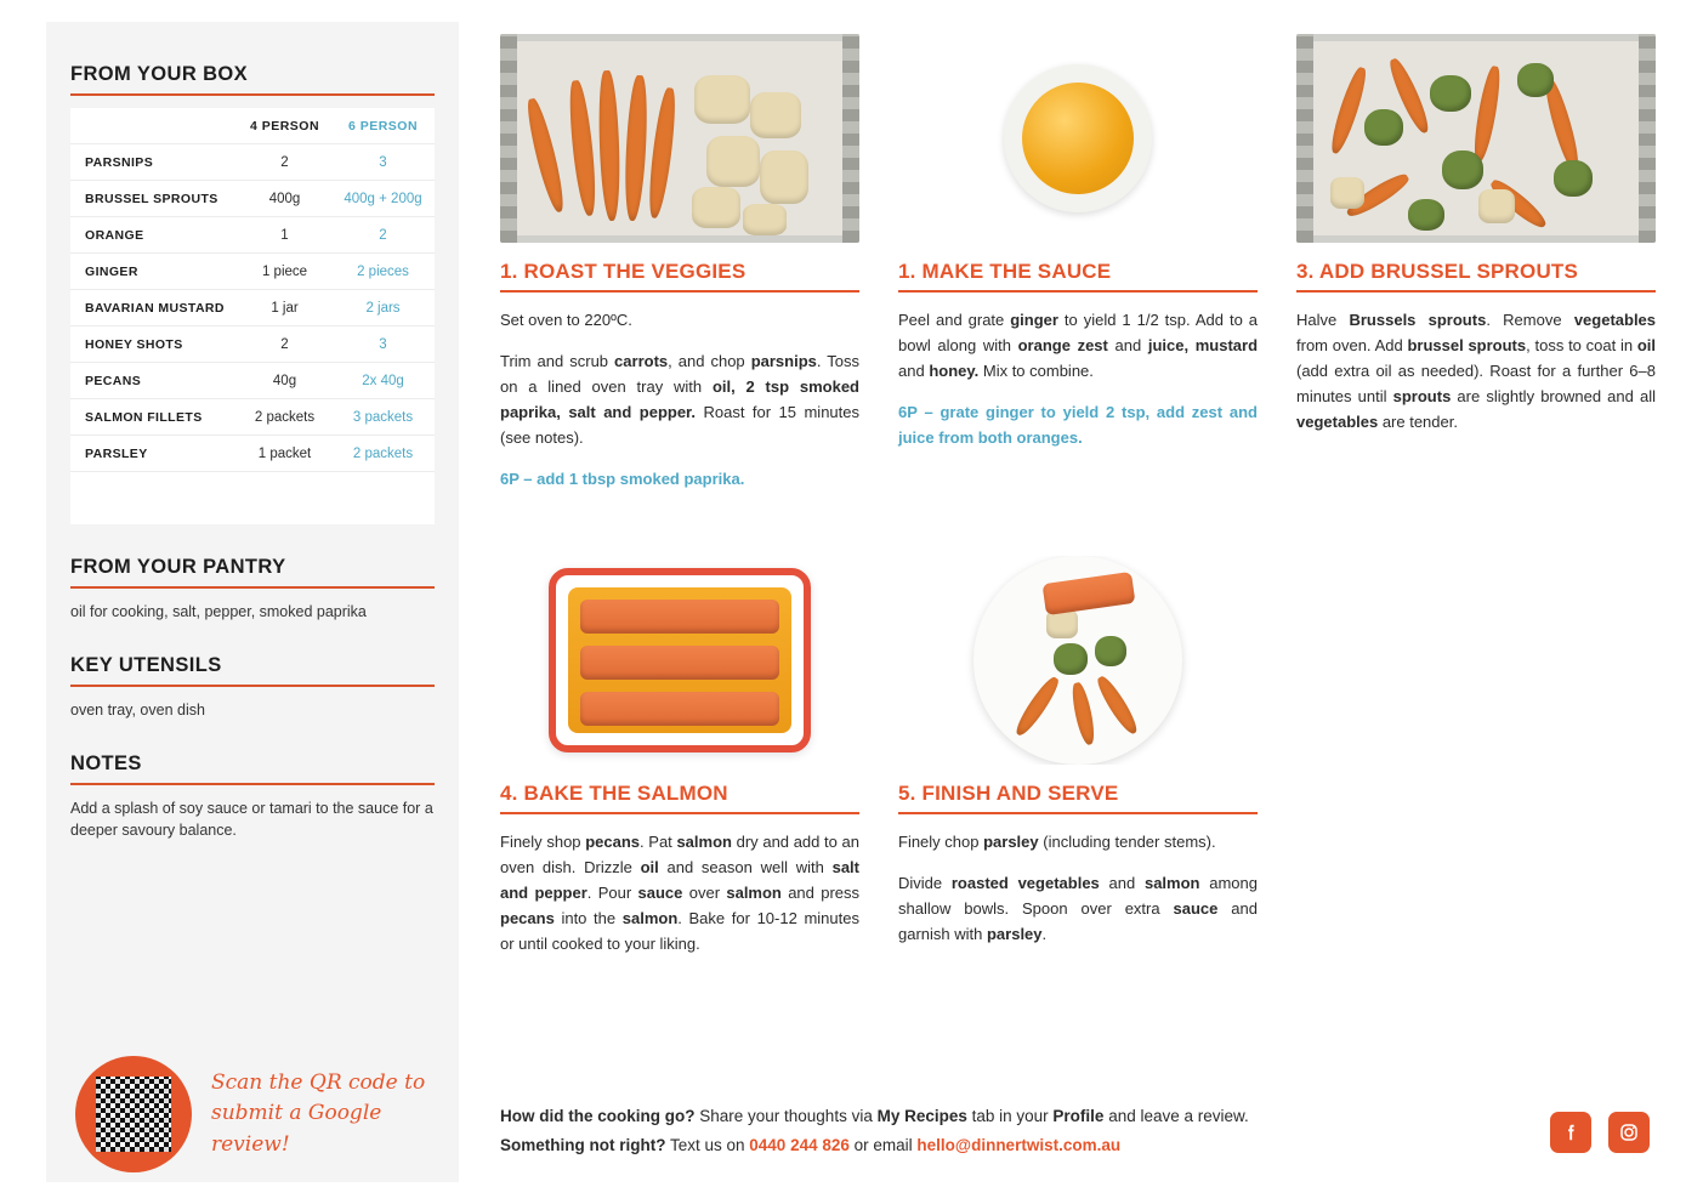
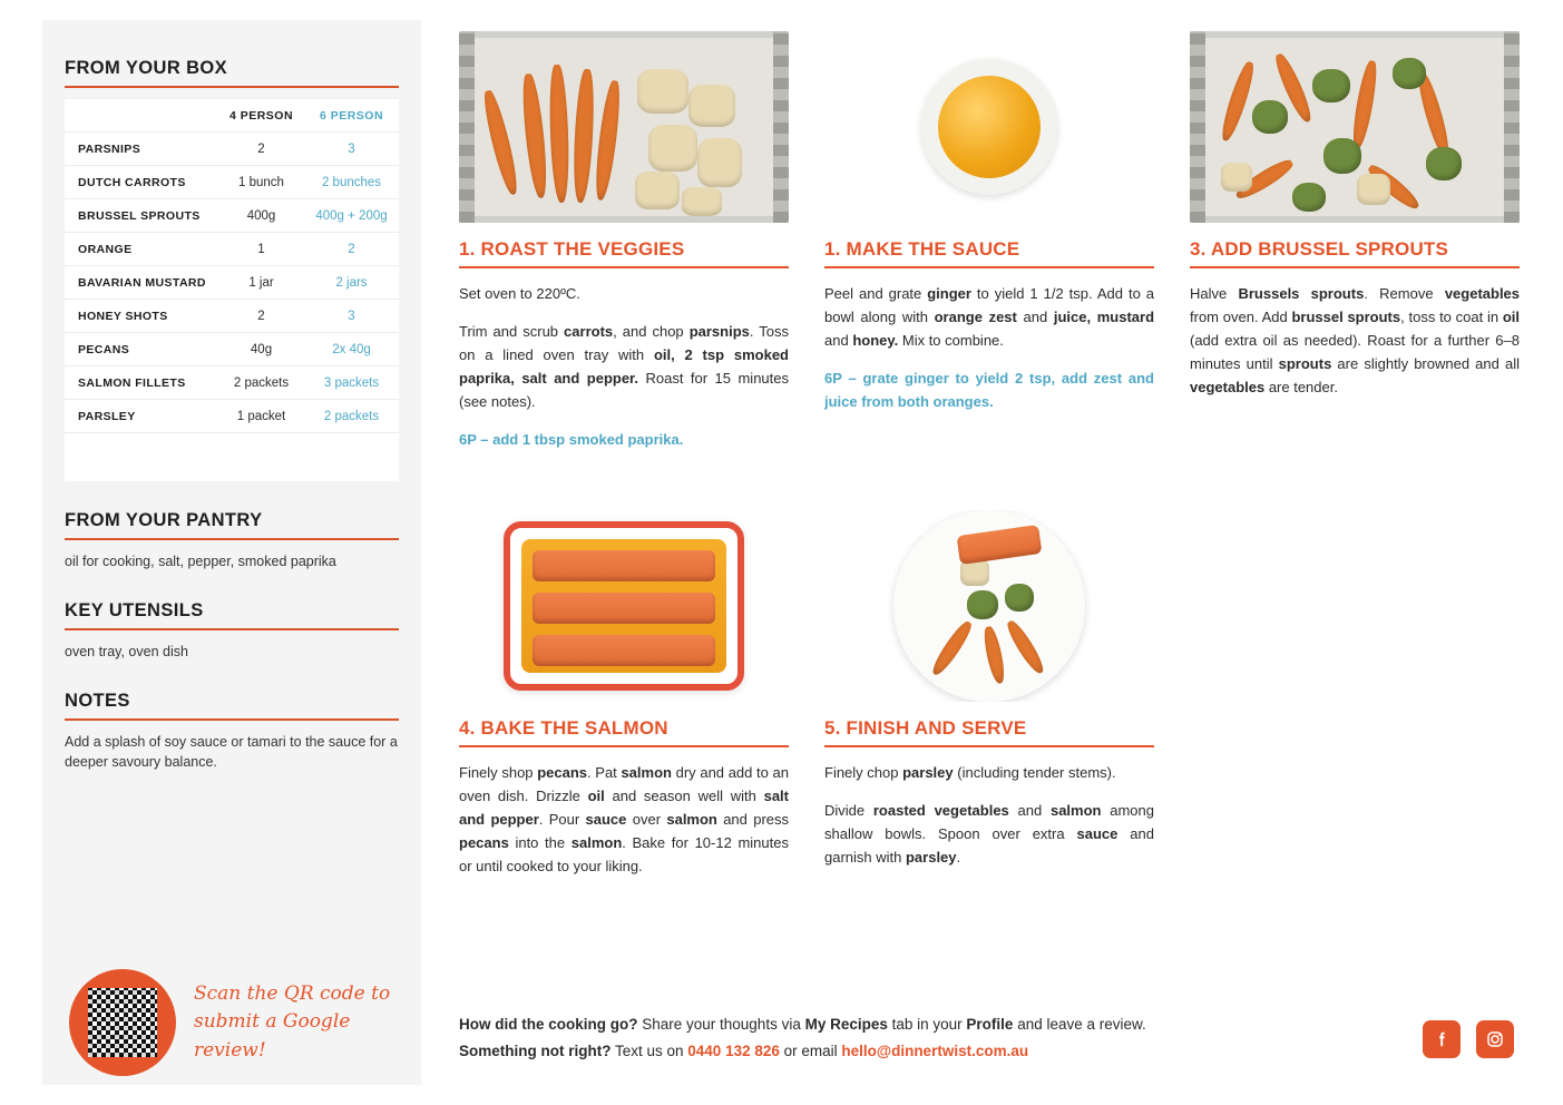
  FROM YOUR BOX
  	4 PERSON	6 PERSON
  PARSNIPS	2	3
+ DUTCH CARROTS	1 bunch	2 bunches
  BRUSSEL SPROUTS	400g	400g + 200g
  ORANGE	1	2
- GINGER	1 piece	2 pieces
  BAVARIAN MUSTARD	1 jar	2 jars
  HONEY SHOTS	2	3
  PECANS	40g	2x 40g
  SALMON FILLETS	2 packets	3 packets
  PARSLEY	1 packet	2 packets
  FROM YOUR PANTRY
  oil for cooking, salt, pepper, smoked paprika
  KEY UTENSILS
  oven tray, oven dish
  NOTES
  Add a splash of soy sauce or tamari to the sauce for a deeper savoury balance.
  Scan the QR code to submit a Google review!
  1. ROAST THE VEGGIES
  Set oven to 220ºC.
  Trim and scrub carrots, and chop parsnips. Toss on a lined oven tray with oil, 2 tsp smoked paprika, salt and pepper. Roast for 15 minutes (see notes).
  6P – add 1 tbsp smoked paprika.
  1. MAKE THE SAUCE
  Peel and grate ginger to yield 1 1/2 tsp. Add to a bowl along with orange zest and juice, mustard and honey. Mix to combine.
  6P – grate ginger to yield 2 tsp, add zest and juice from both oranges.
  3. ADD BRUSSEL SPROUTS
  Halve Brussels sprouts. Remove vegetables from oven. Add brussel sprouts, toss to coat in oil (add extra oil as needed). Roast for a further 6–8 minutes until sprouts are slightly browned and all vegetables are tender.
  4. BAKE THE SALMON
  Finely shop pecans. Pat salmon dry and add to an oven dish. Drizzle oil and season well with salt and pepper. Pour sauce over salmon and press pecans into the salmon. Bake for 10-12 minutes or until cooked to your liking.
  5. FINISH AND SERVE
  Finely chop parsley (including tender stems).
  Divide roasted vegetables and salmon among shallow bowls. Spoon over extra sauce and garnish with parsley.
  How did the cooking go? Share your thoughts via My Recipes tab in your Profile and leave a review.
- Something not right? Text us on 0440 244 826 or email hello@dinnertwist.com.au
+ Something not right? Text us on 0440 132 826 or email hello@dinnertwist.com.au
